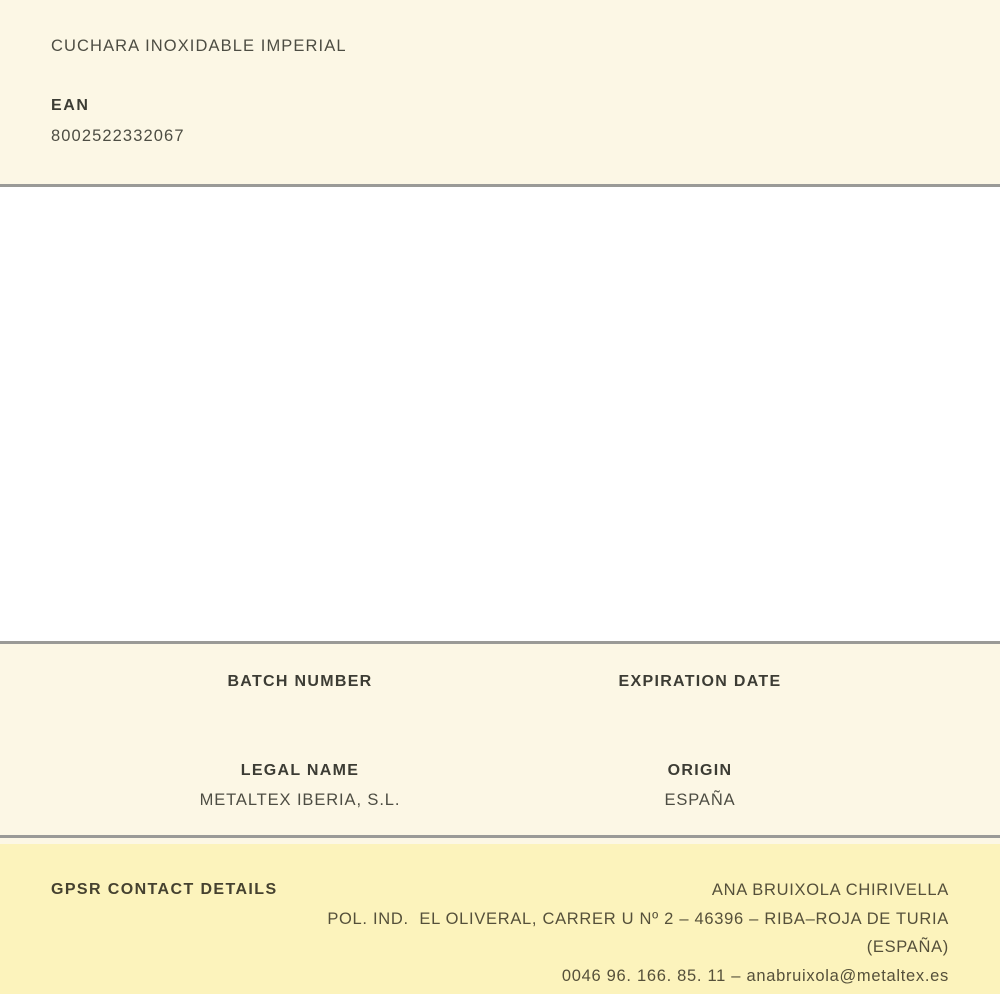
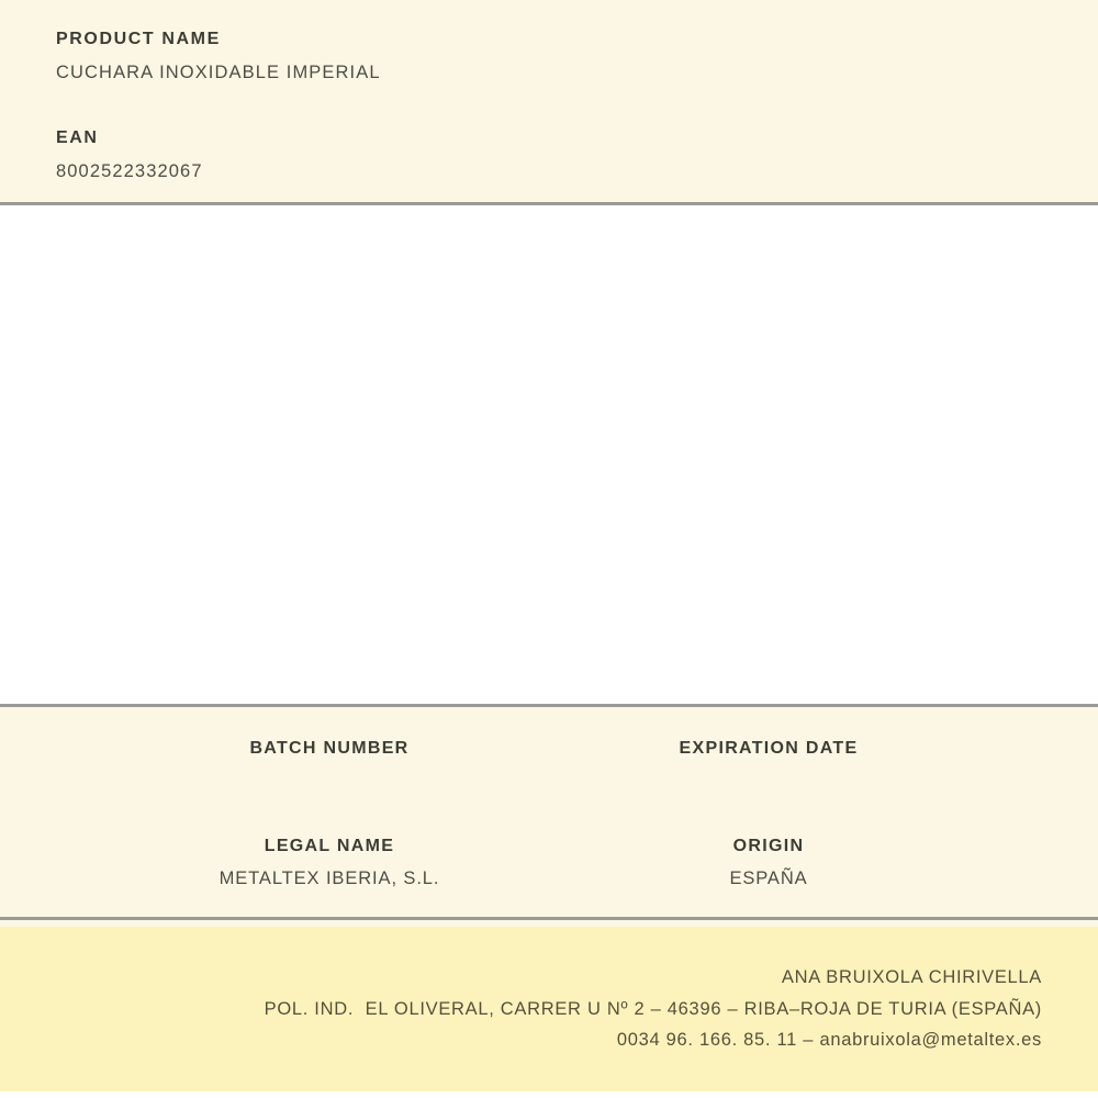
+ PRODUCT NAME
  CUCHARA INOXIDABLE IMPERIAL
  EAN
  8002522332067
  BATCH NUMBER
  EXPIRATION DATE
  LEGAL NAME
  METALTEX IBERIA, S.L.
  ORIGIN
  ESPAÑA
- GPSR CONTACT DETAILS
  ANA BRUIXOLA CHIRIVELLA
  POL. IND. EL OLIVERAL, CARRER U Nº 2 – 46396 – RIBA–ROJA DE TURIA (ESPAÑA)
- 0046 96. 166. 85. 11 – anabruixola@metaltex.es
+ 0034 96. 166. 85. 11 – anabruixola@metaltex.es
